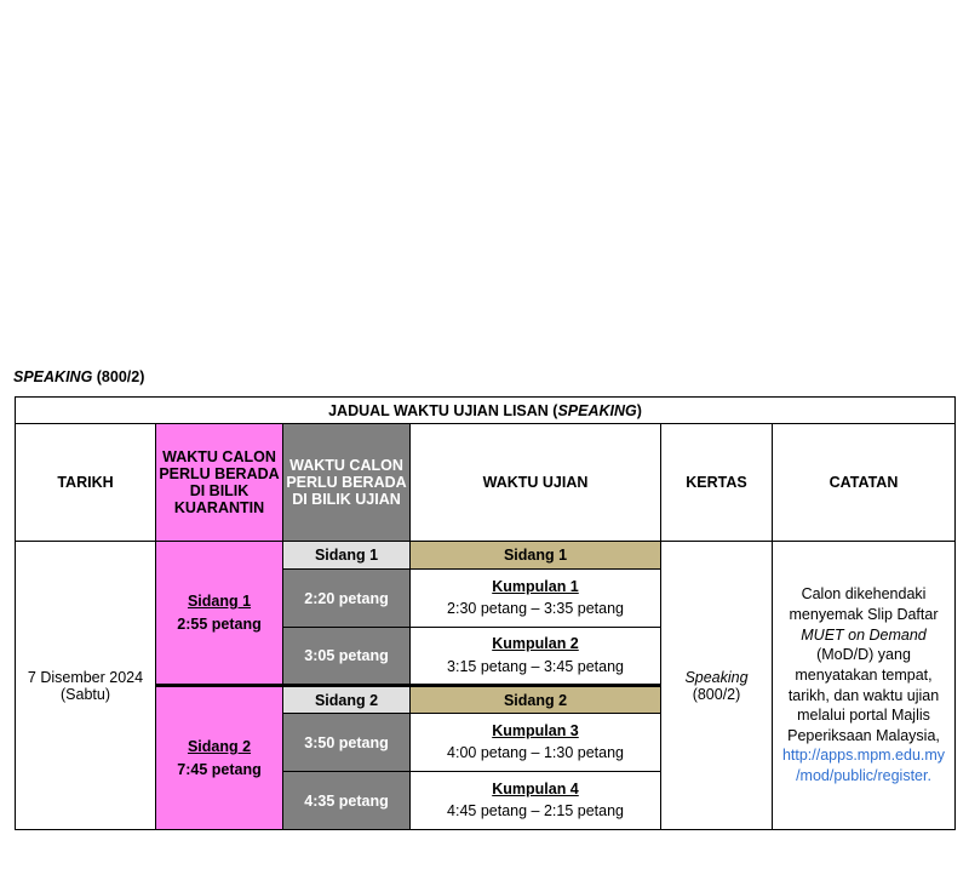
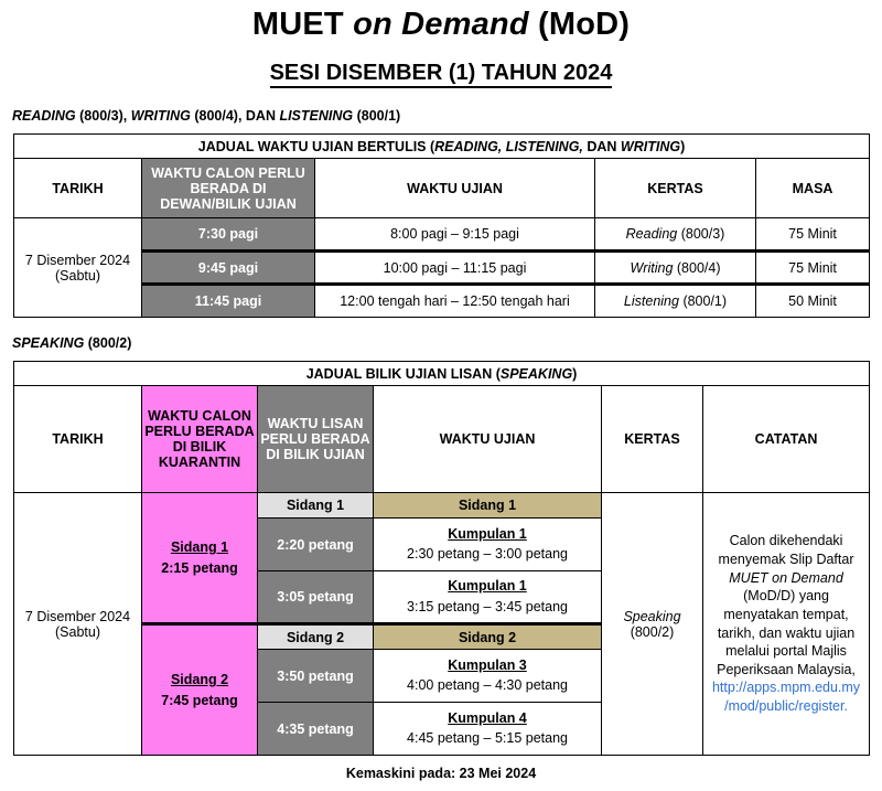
+ MUET on Demand (MoD)
+ SESI DISEMBER (1) TAHUN 2024
+ READING (800/3), WRITING (800/4), DAN LISTENING (800/1)
+ JADUAL WAKTU UJIAN BERTULIS (READING, LISTENING, DAN WRITING)
+ TARIKH	WAKTU CALON PERLU BERADA DI DEWAN/BILIK UJIAN	WAKTU UJIAN	KERTAS	MASA
+ 7 Disember 2024 (Sabtu)	7:30 pagi	8:00 pagi – 9:15 pagi	Reading (800/3)	75 Minit
+ 9:45 pagi	10:00 pagi – 11:15 pagi	Writing (800/4)	75 Minit
+ 11:45 pagi	12:00 tengah hari – 12:50 tengah hari	Listening (800/1)	50 Minit
  SPEAKING (800/2)
- JADUAL WAKTU UJIAN LISAN (SPEAKING)
+ JADUAL BILIK UJIAN LISAN (SPEAKING)
- TARIKH	WAKTU CALON PERLU BERADA DI BILIK KUARANTIN	WAKTU CALON PERLU BERADA DI BILIK UJIAN	WAKTU UJIAN	KERTAS	CATATAN
+ TARIKH	WAKTU CALON PERLU BERADA DI BILIK KUARANTIN	WAKTU LISAN PERLU BERADA DI BILIK UJIAN	WAKTU UJIAN	KERTAS	CATATAN
- 7 Disember 2024 (Sabtu)	Sidang 1 2:55 petang	Sidang 1	Sidang 1	Speaking (800/2)	Calon dikehendaki menyemak Slip Daftar MUET on Demand (MoD/D) yang menyatakan tempat, tarikh, dan waktu ujian melalui portal Majlis Peperiksaan Malaysia, http://apps.mpm.edu.my /mod/public/register.
+ 7 Disember 2024 (Sabtu)	Sidang 1 2:15 petang	Sidang 1	Sidang 1	Speaking (800/2)	Calon dikehendaki menyemak Slip Daftar MUET on Demand (MoD/D) yang menyatakan tempat, tarikh, dan waktu ujian melalui portal Majlis Peperiksaan Malaysia, http://apps.mpm.edu.my /mod/public/register.
- 2:20 petang	Kumpulan 1 2:30 petang – 3:35 petang
+ 2:20 petang	Kumpulan 1 2:30 petang – 3:00 petang
- 3:05 petang	Kumpulan 2 3:15 petang – 3:45 petang
+ 3:05 petang	Kumpulan 1 3:15 petang – 3:45 petang
  Sidang 2 7:45 petang	Sidang 2	Sidang 2
- 3:50 petang	Kumpulan 3 4:00 petang – 1:30 petang
+ 3:50 petang	Kumpulan 3 4:00 petang – 4:30 petang
- 4:35 petang	Kumpulan 4 4:45 petang – 2:15 petang
+ 4:35 petang	Kumpulan 4 4:45 petang – 5:15 petang
+ Kemaskini pada: 23 Mei 2024
